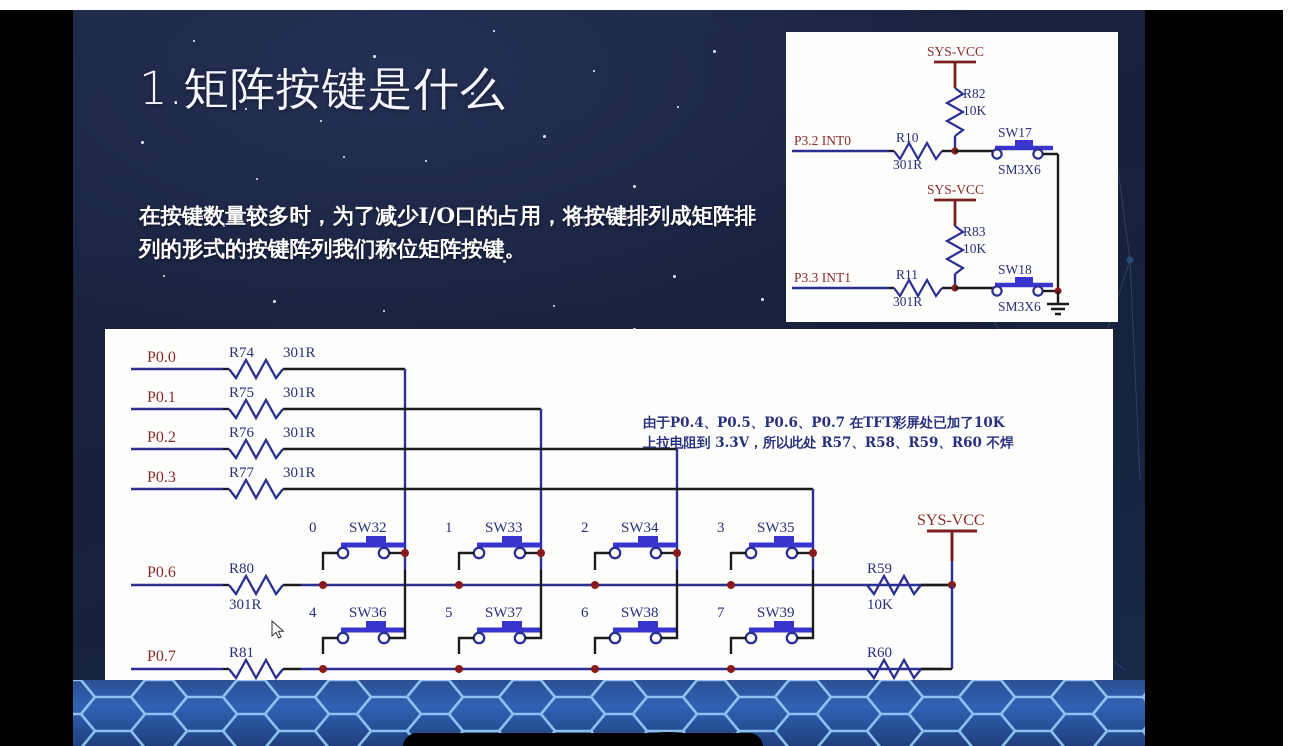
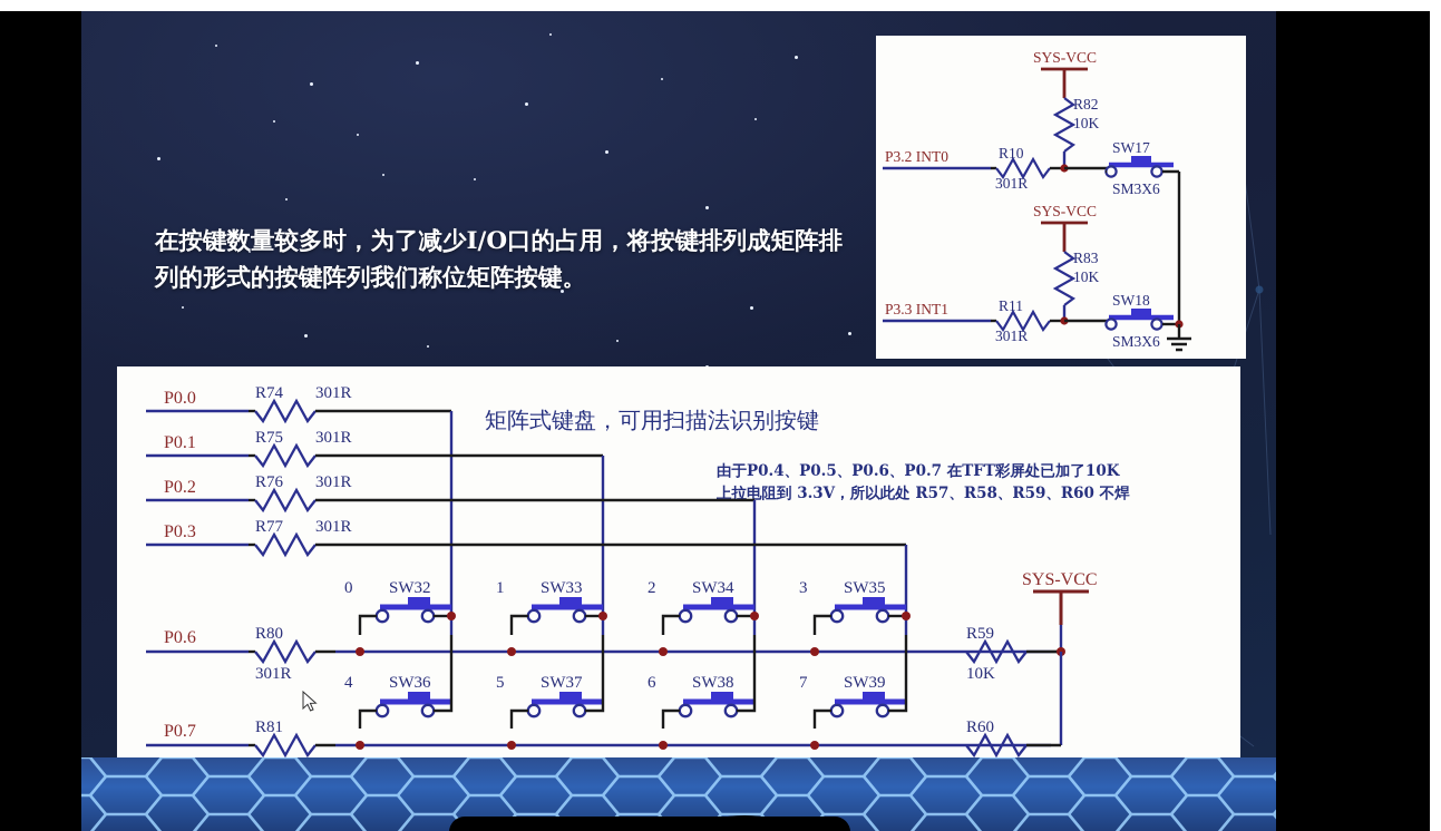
- 1.矩阵按键是什么
  在按键数量较多时，为了减少I/O口的占用，将按键排列成矩阵排列的形式的按键阵列我们称位矩阵按键。
  SYS-VCC
  R82
  10K
  P3.2 INT0
  R10
  301R
  SW17
  SM3X6
  SYS-VCC
  R83
  10K
  P3.3 INT1
  R11
  301R
  SW18
  SM3X6
+ 矩阵式键盘，可用扫描法识别按键
  由于P0.4、P0.5、P0.6、P0.7 在TFT彩屏处已加了10K
  上拉电阻到 3.3V，所以此处 R57、R58、R59、R60 不焊
  P0.0
  R74
  301R
  P0.1
  R75
  301R
  P0.2
  R76
  301R
  P0.3
  R77
  301R
  P0.6
  R80
  301R
  P0.7
  R81
  0
  SW32
  1
  SW33
  2
  SW34
  3
  SW35
  4
  SW36
  5
  SW37
  6
  SW38
  7
  SW39
  SYS-VCC
  R59
  10K
  R60
